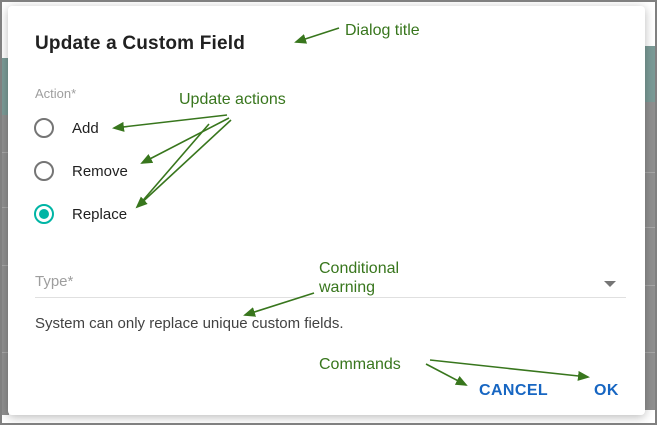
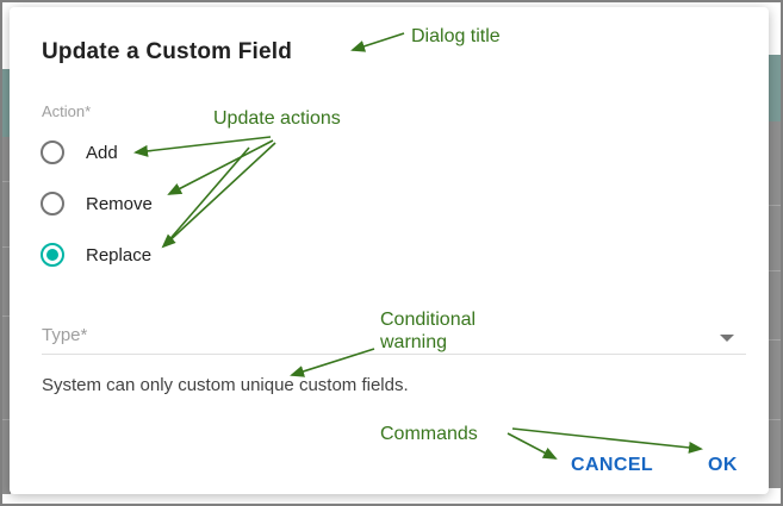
  Update a Custom Field
  Action*
  Add
  Remove
  Replace
  Type*
- System can only replace unique custom fields.
+ System can only custom unique custom fields.
  CANCEL
  OK
  Dialog title
  Update actions
  Conditional warning
  Commands
